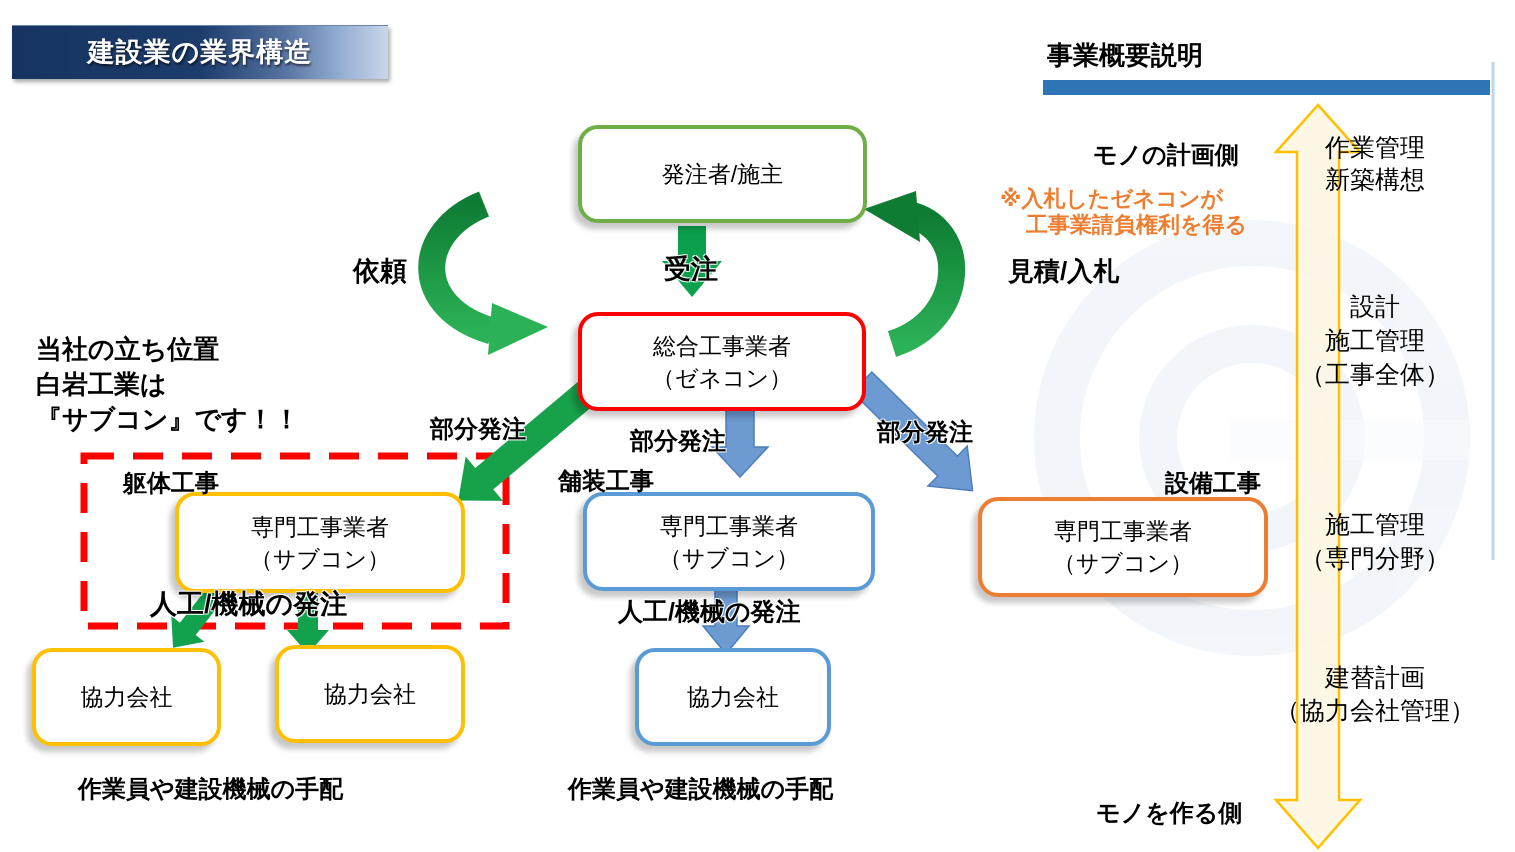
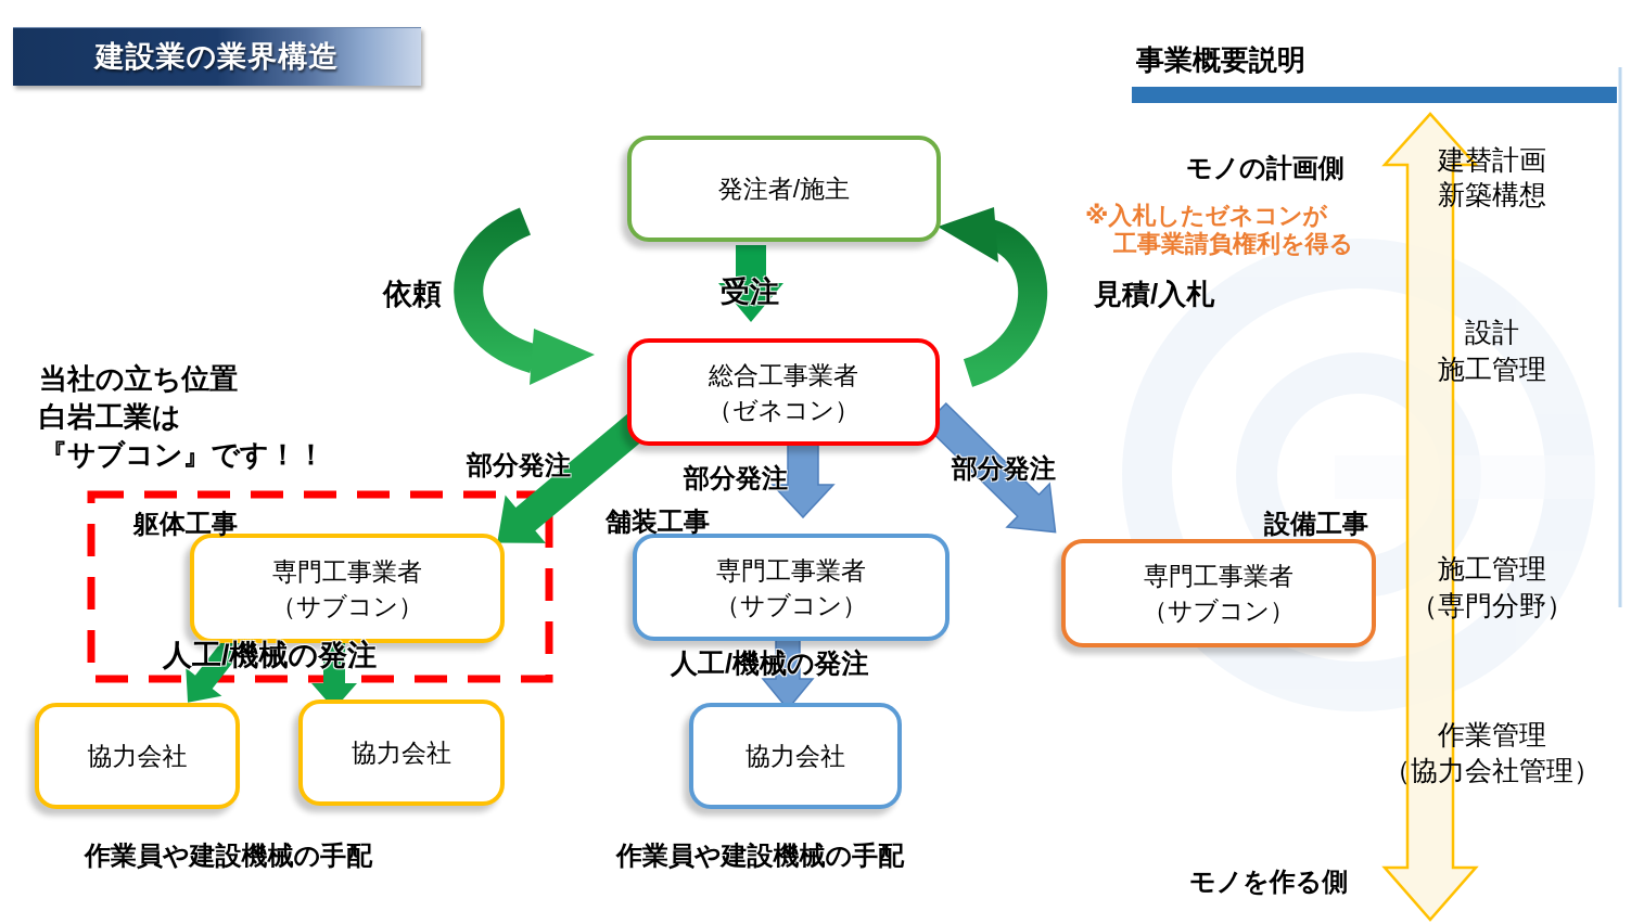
  建設業の業界構造
  事業概要説明
  発注者/施主
  総合工事業者
  （ゼネコン）
  専門工事業者
  （サブコン）
  専門工事業者
  （サブコン）
  専門工事業者
  （サブコン）
  協力会社
  協力会社
  協力会社
  依頼
  受注
  見積/入札
  部分発注
  部分発注
  部分発注
  人工/機械の発注
  人工/機械の発注
  躯体工事
  舗装工事
  設備工事
  作業員や建設機械の手配
  作業員や建設機械の手配
  ※入札したゼネコンが
  工事業請負権利を得る
  当社の立ち位置
  白岩工業は
  『サブコン』です！！
  モノの計画側
  モノを作る側
- 作業管理
+ 建替計画
  新築構想
  設計
  施工管理
- （工事全体）
  施工管理
  （専門分野）
- 建替計画
+ 作業管理
  （協力会社管理）
